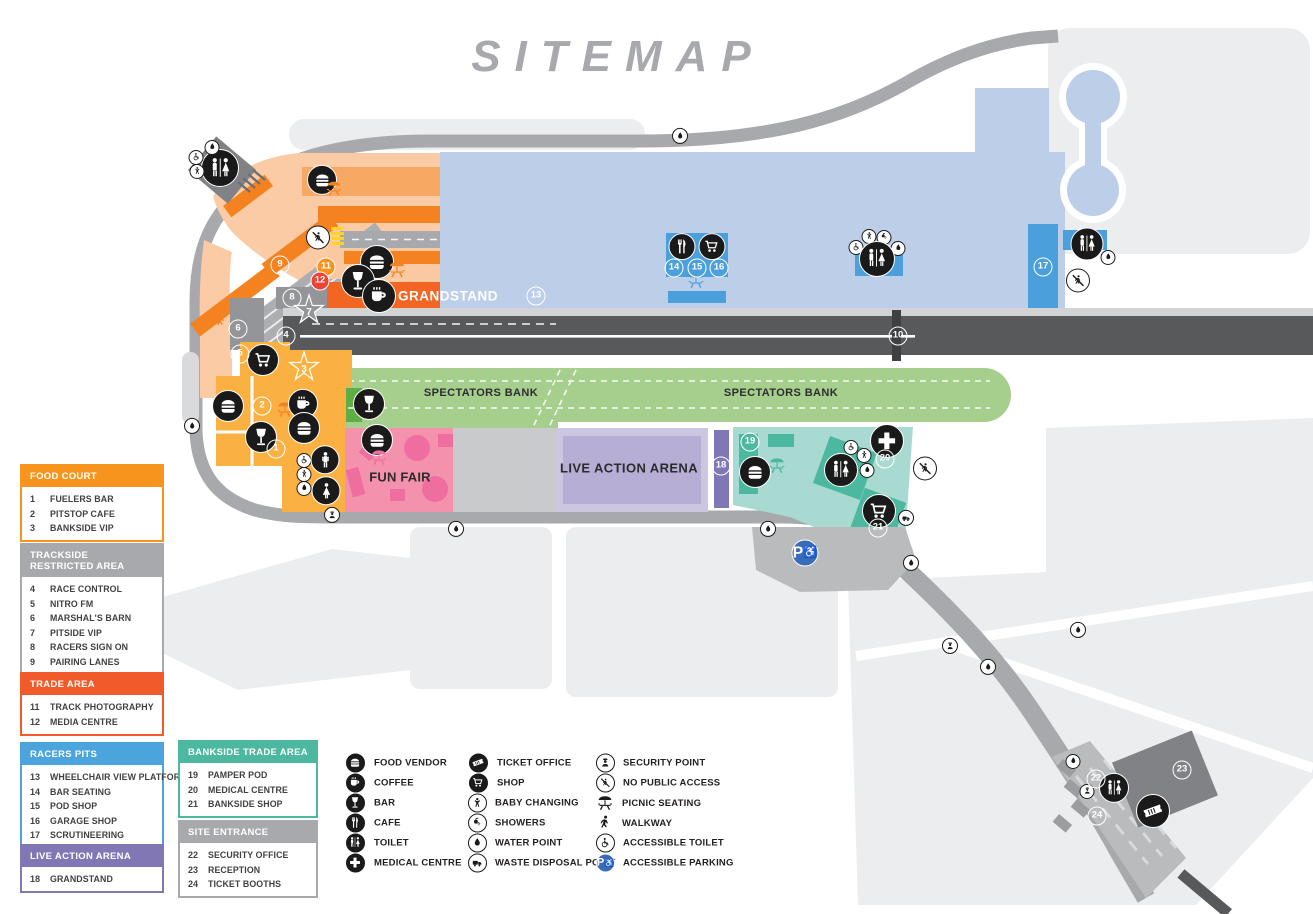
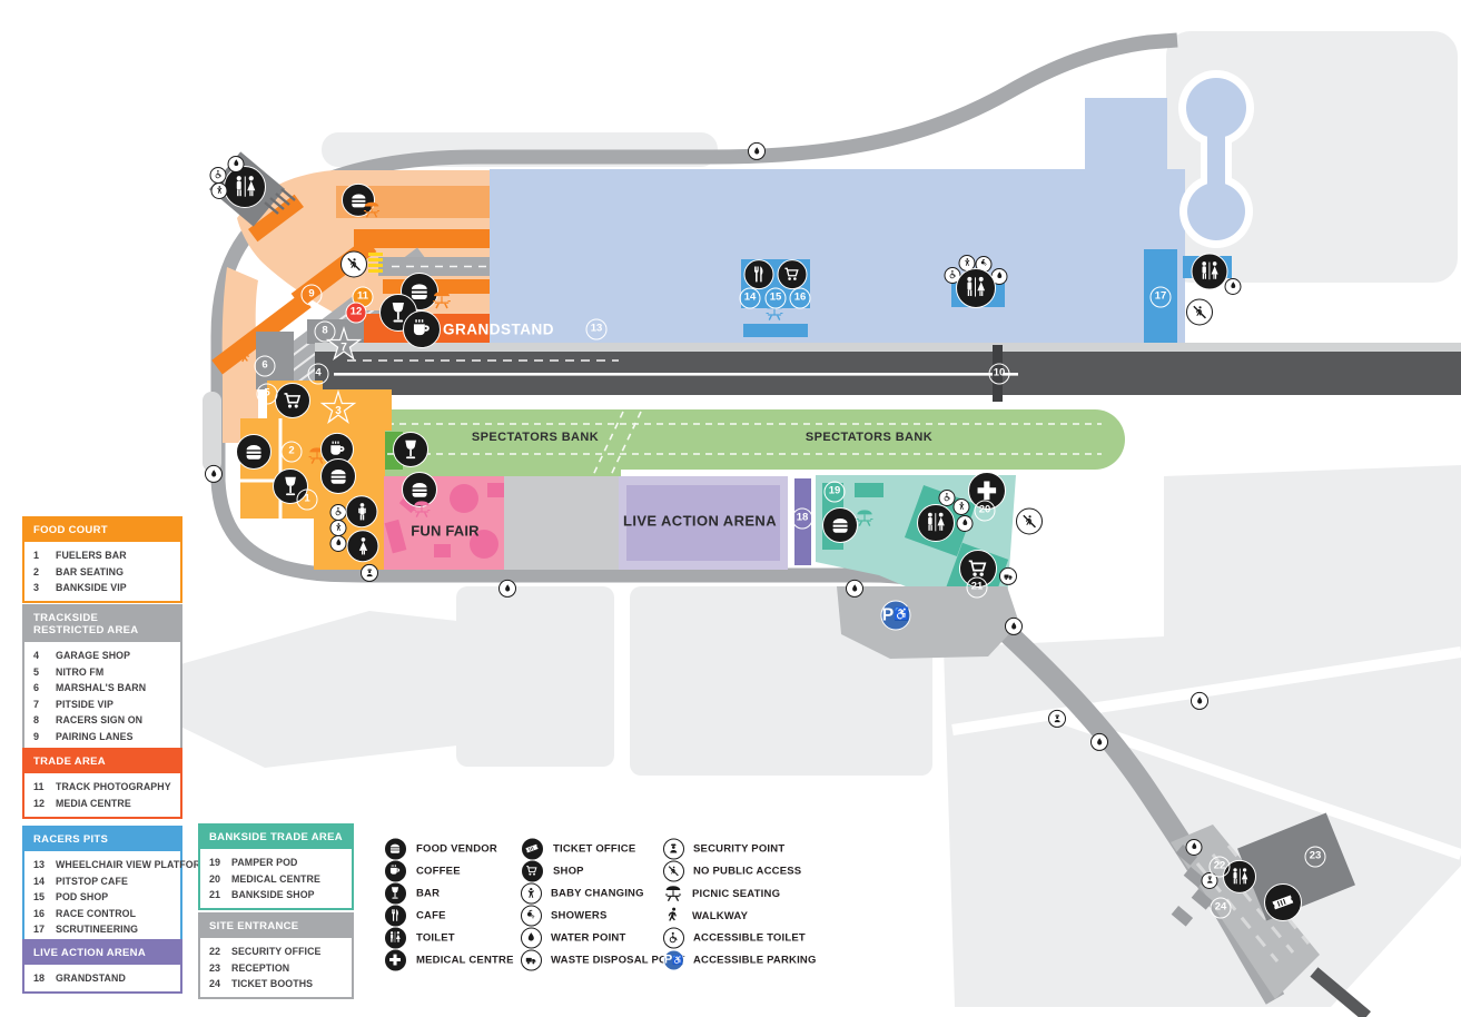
- SITEMAP
  GRANDSTAND
  SPECTATORS BANK
  SPECTATORS BANK
  LIVE ACTION ARENA
  FUN FAIR
  P
  ♿
  1
  2
  3
  4
  5
  6
  7
  8
  9
  10
  11
  12
  13
  14
  15
  16
  17
  18
  19
  20
  21
  22
  23
  24
  FOOD COURT
  1
  FUELERS BAR
  2
- PITSTOP CAFE
+ BAR SEATING
  3
  BANKSIDE VIP
  TRACKSIDE RESTRICTED AREA
  4
- RACE CONTROL
+ GARAGE SHOP
  5
  NITRO FM
  6
  MARSHAL'S BARN
  7
  PITSIDE VIP
  8
  RACERS SIGN ON
  9
  PAIRING LANES
  TRADE AREA
  11
  TRACK PHOTOGRAPHY
  12
  MEDIA CENTRE
  RACERS PITS
  13
  WHEELCHAIR VIEW PLATFOR
  14
- BAR SEATING
+ PITSTOP CAFE
  15
  POD SHOP
  16
- GARAGE SHOP
+ RACE CONTROL
  17
  SCRUTINEERING
  LIVE ACTION ARENA
  18
  GRANDSTAND
  BANKSIDE TRADE AREA
  19
  PAMPER POD
  20
  MEDICAL CENTRE
  21
  BANKSIDE SHOP
  SITE ENTRANCE
  22
  SECURITY OFFICE
  23
  RECEPTION
  24
  TICKET BOOTHS
  FOOD VENDOR
  COFFEE
  BAR
  CAFE
  TOILET
  MEDICAL CENTRE
  TICKET OFFICE
  SHOP
  BABY CHANGING
  SHOWERS
  WATER POINT
  WASTE DISPOSAL P
  SECURITY POINT
  NO PUBLIC ACCESS
  PICNIC SEATING
  WALKWAY
  ACCESSIBLE TOILET
  P
  ♿
  ACCESSIBLE PARKING
